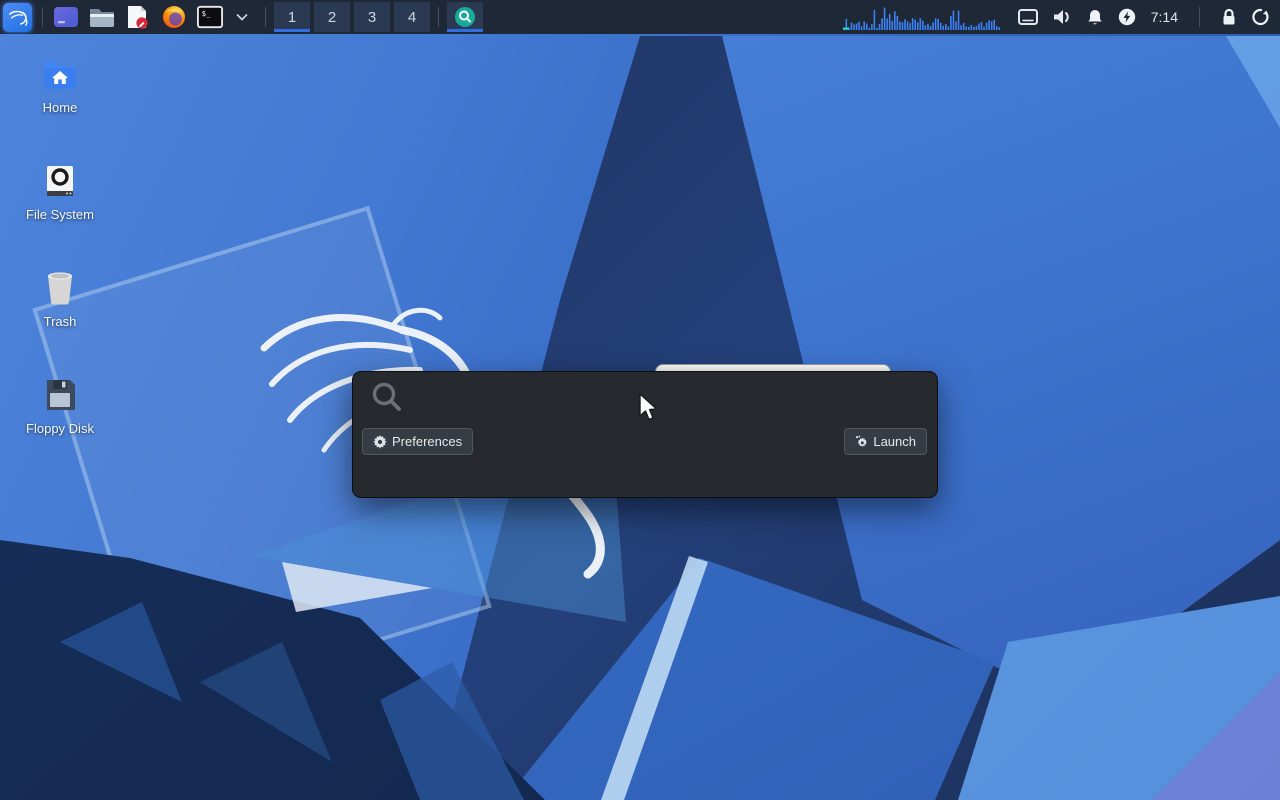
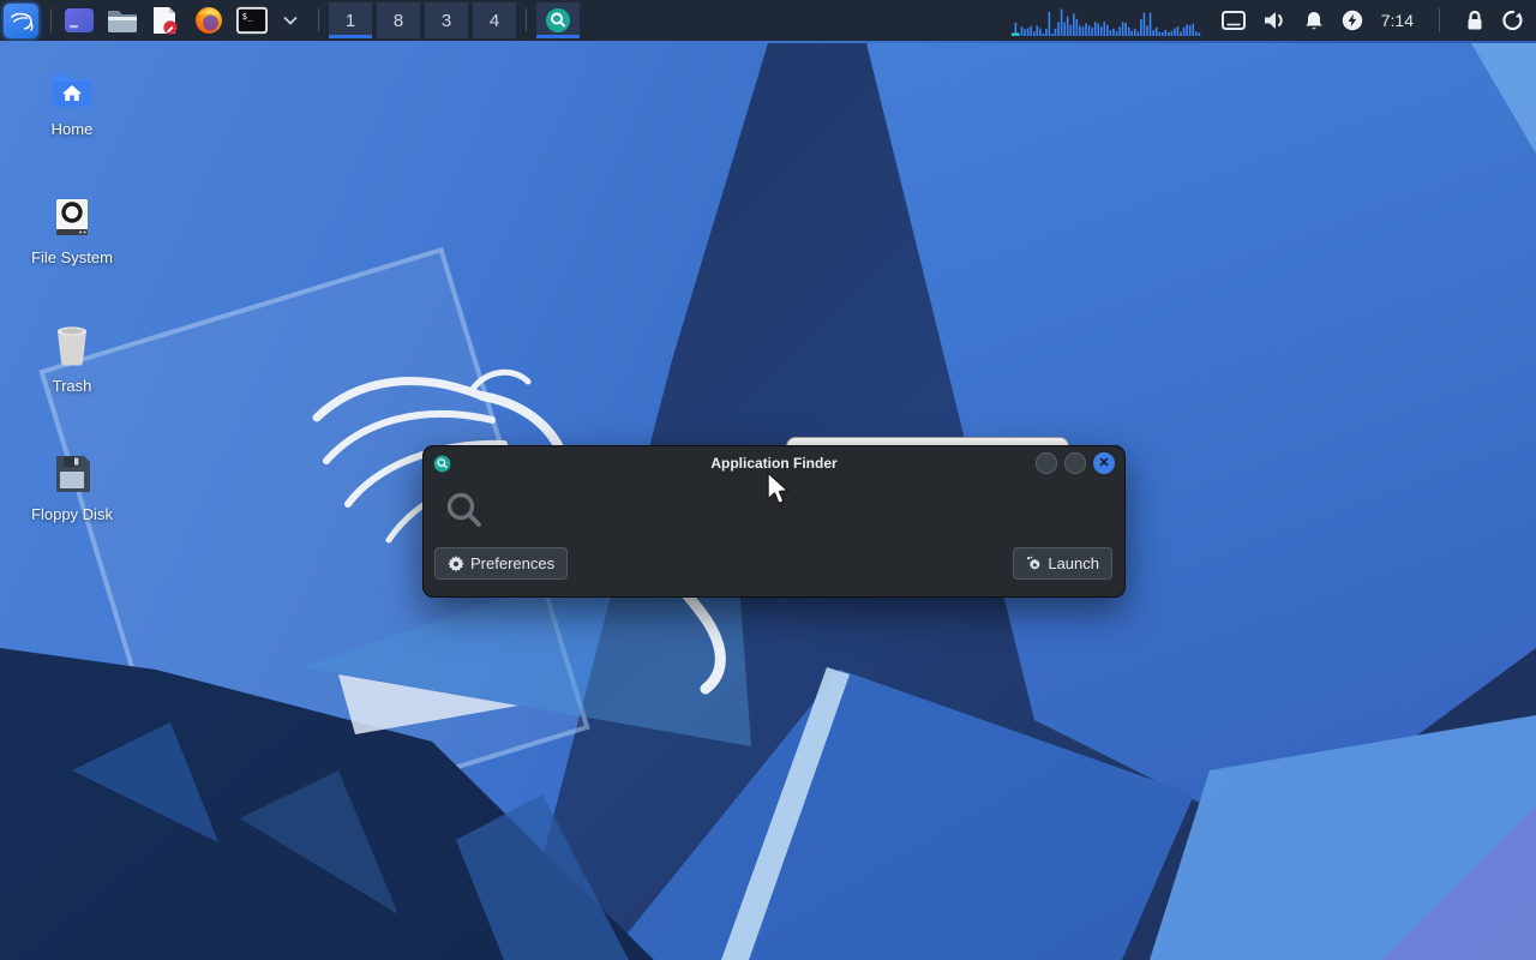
  Home
  File System
  Trash
  Floppy Disk
  $_
  1
- 2
+ 8
  3
  4
  7:14
+ Application Finder
+ ✕
  Preferences
  Launch
